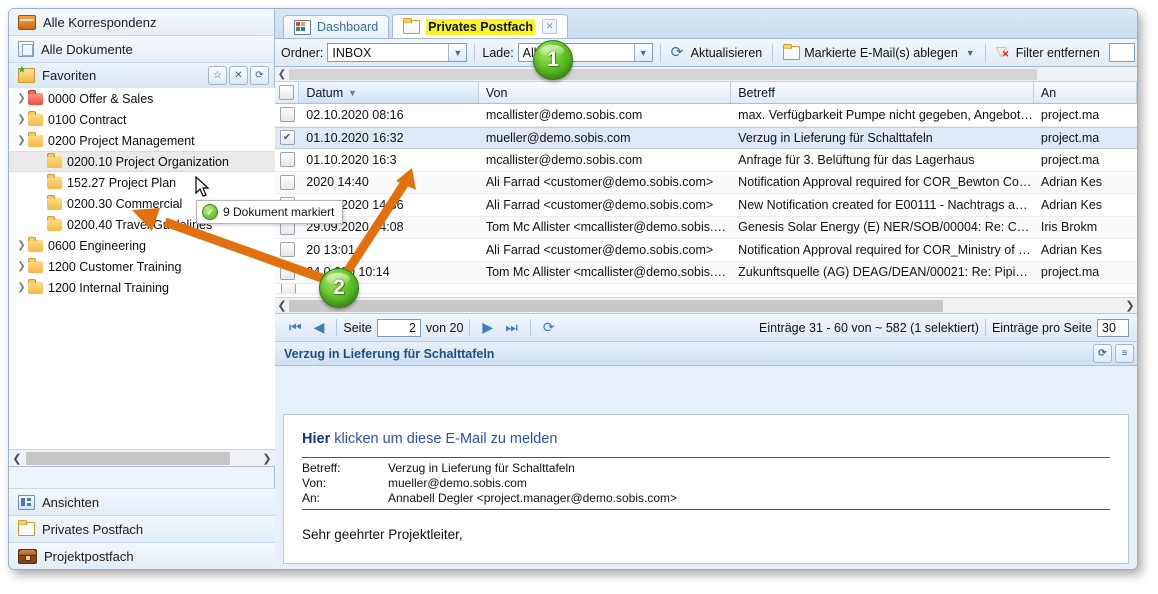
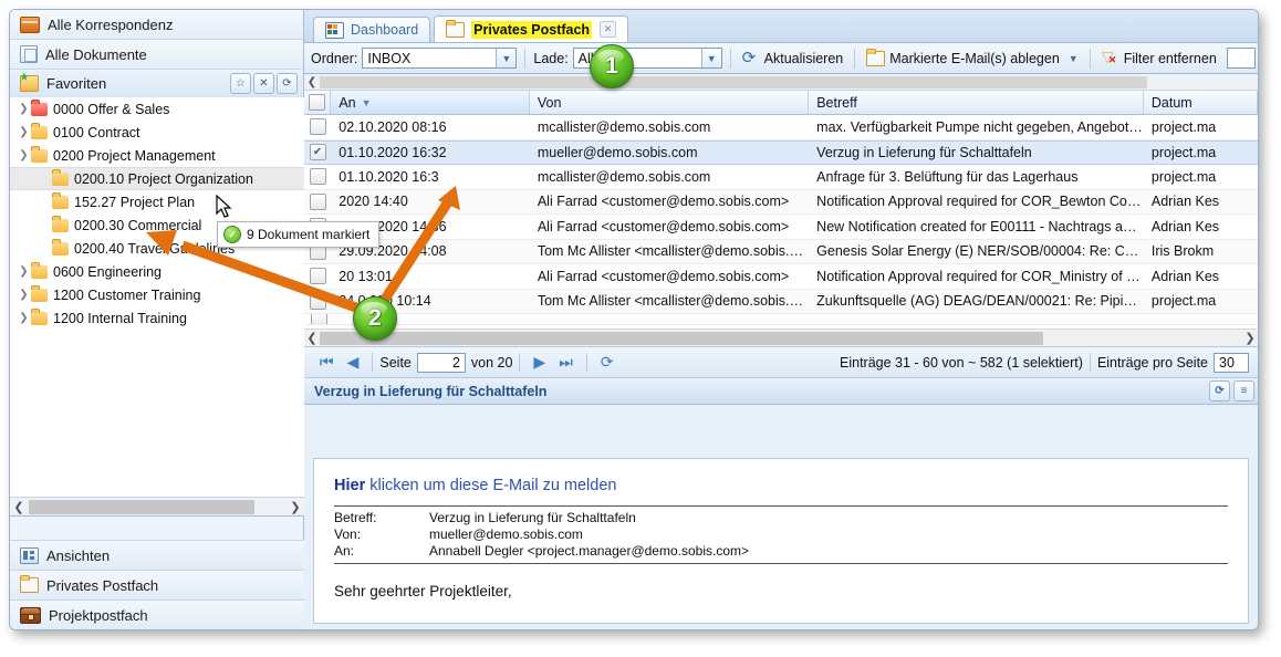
  Alle Korrespondenz
  Alle Dokumente
  Favoriten
  ☆
  ✕
  ⟳
  ❯
  0000 Offer & Sales
  ❯
  0100 Contract
  ❯
  0200 Project Management
  0200.10 Project Organization
  152.27 Project Plan
  0200.30 Commercial
  0200.40 Trave Glines
  ❯
  0600 Engineering
  ❯
  1200 Customer Training
  ❯
  1200 Internal Training
  ❮
  ❯
  Ansichten
  Privates Postfach
  Projektpostfach
  Dashboard
  Privates Postfach
  ✕
  Ordner:
  INBOX
  ▼
  Lade:
  ▼
  ⟳
  Aktualisieren
  Markierte E-Mail(s) ablegen
  ▼
  Filter entfernen
  ❮
- Datum
+ An
  ▼
  Von
  Betreff
- An
+ Datum
  02.10.2020 08:16
  mcallister@demo.sobis.com
  max. Verfügbarkeit Pumpe nicht gegeben, Angebot fü
  project.ma
  ✔
  01.10.2020 16:32
  mueller@demo.sobis.com
  Verzug in Lieferung für Schalttafeln
  project.ma
  01.10.2020 16:3
  mcallister@demo.sobis.com
  Anfrage für 3. Belüftung für das Lagerhaus
  project.ma
  2020 14:40
  Ali Farrad <customer@demo.sobis.com>
  Notification Approval required for COR_Bewton Const
  Adrian Kes
  Ali Farrad <customer@demo.sobis.com>
  New Notification created for E00111 - Nachtrags anfra
  Adrian Kes
  29.09.20204:08
  Tom Mc Allister <mcallister@demo.sobis.co
  Genesis Solar Energy (E) NER/SOB/00004: Re: Cha
  Iris Brokm
  20 13:01
  Ali Farrad <customer@demo.sobis.com>
  Notification Approval required for COR_Ministry of Ele
  Adrian Kes
  Tom Mc Allister <mcallister@demo.sobis.co
  Zukunftsquelle (AG) DEAG/DEAN/00021: Re: Piping
  project.ma
  ❮
  ❯
  ⏮
  ◀
  Seite
  2
  von 20
  ▶
  ⏭
  ⟳
  Einträge 31 - 60 von ~ 582 (1 selektiert)
  Einträge pro Seite
  30
  Verzug in Lieferung für Schalttafeln
  ⟳
  ≡
  Hier klicken um diese E-Mail zu melden
  Betreff:
  Verzug in Lieferung für Schalttafeln
  Von:
  mueller@demo.sobis.com
  An:
  Annabell Degler <project.manager@demo.sobis.com>
  Sehr geehrter Projektleiter,
  1
  2
  ✓
  9 Dokument markiert
